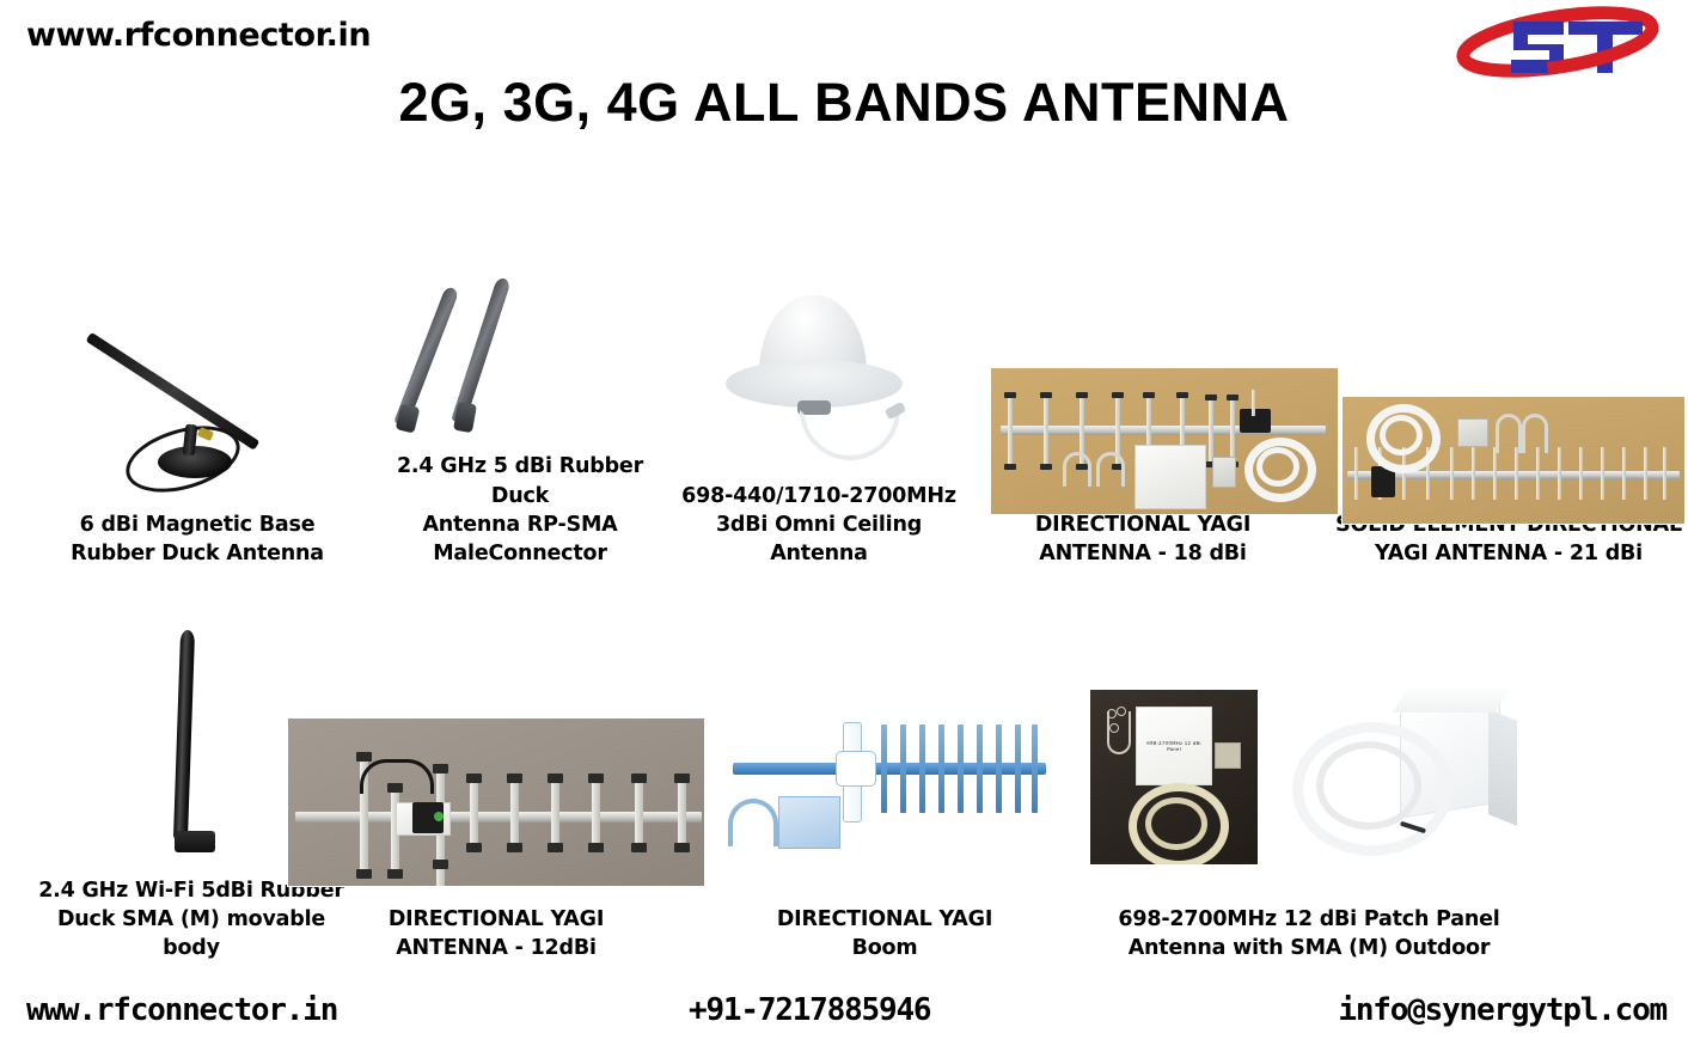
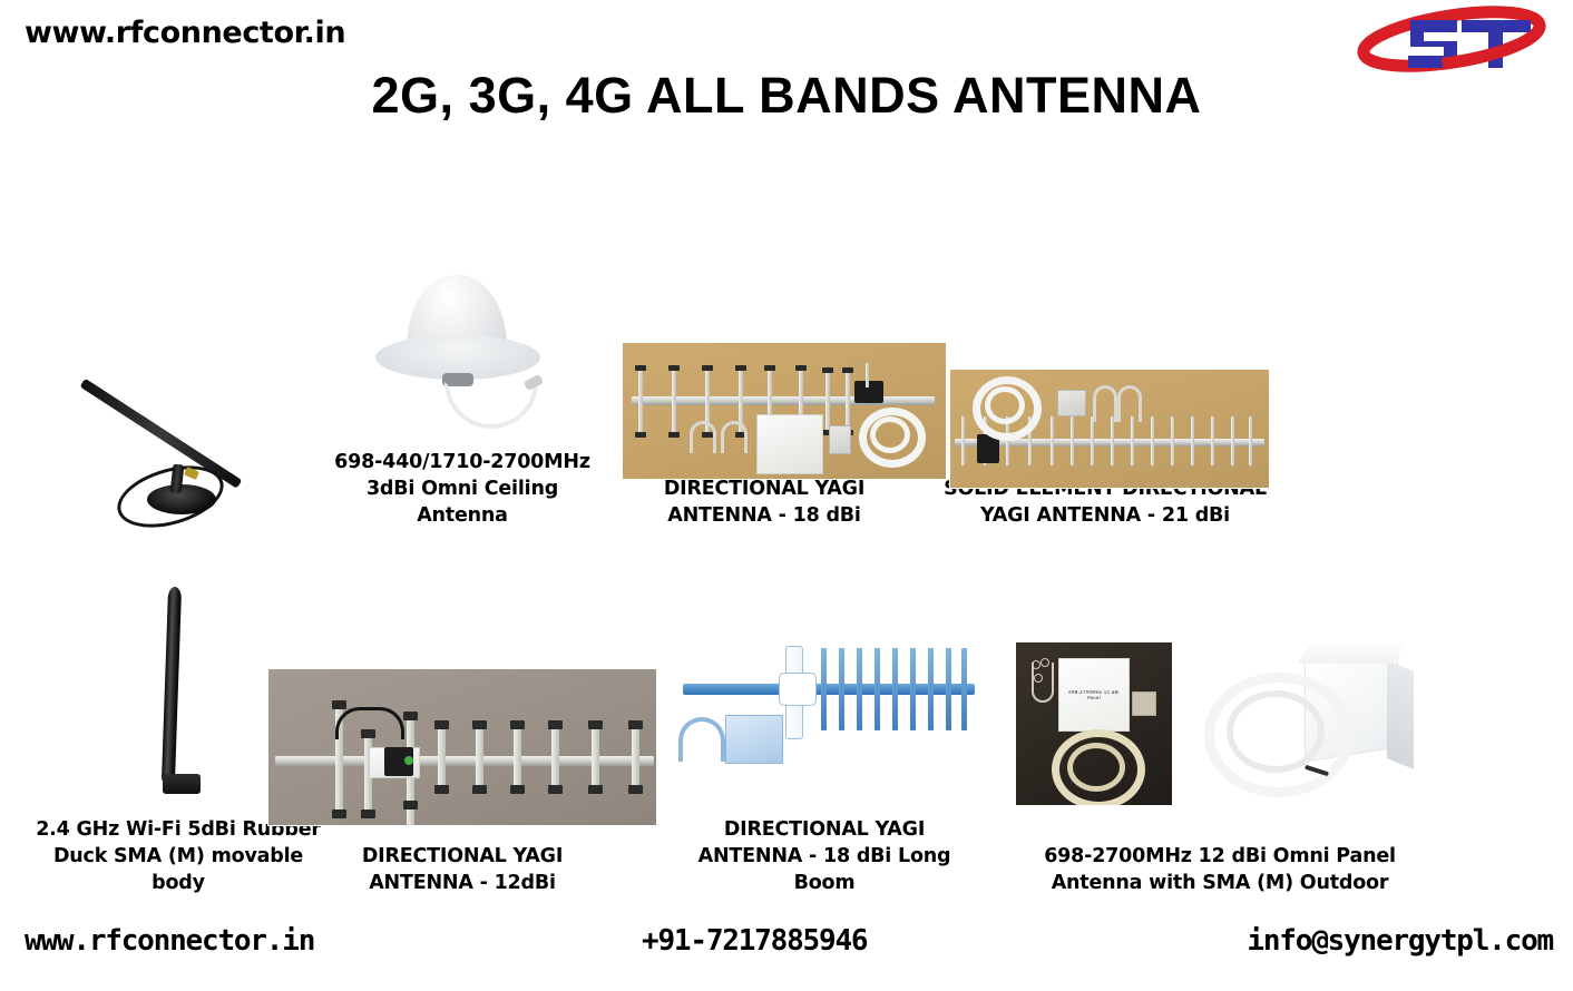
  www.rfconnector.in
  2G, 3G, 4G ALL BANDS ANTENNA
- 6 dBi Magnetic Base
- Rubber Duck Antenna
- 2.4 GHz 5 dBi Rubber Duck
- Antenna RP-SMA
- MaleConnector
  698-440/1710-2700MHz
  3dBi Omni Ceiling
  Antenna
  DIRECTIONAL YAGI
  ANTENNA - 18 dBi
  SOLID ELEMENT DIRECTIONAL
  YAGI ANTENNA - 21 dBi
  2.4 GHz Wi-Fi 5dBi Rubber
  Duck SMA (M) movable
  body
  DIRECTIONAL YAGI
  ANTENNA - 12dBi
  DIRECTIONAL YAGI
+ ANTENNA - 18 dBi Long
  Boom
- 698-2700MHz 12 dBi Patch Panel
+ 698-2700MHz 12 dBi Omni Panel
  Antenna with SMA (M) Outdoor
  www.rfconnector.in
  +91-7217885946
  info@synergytpl.com
